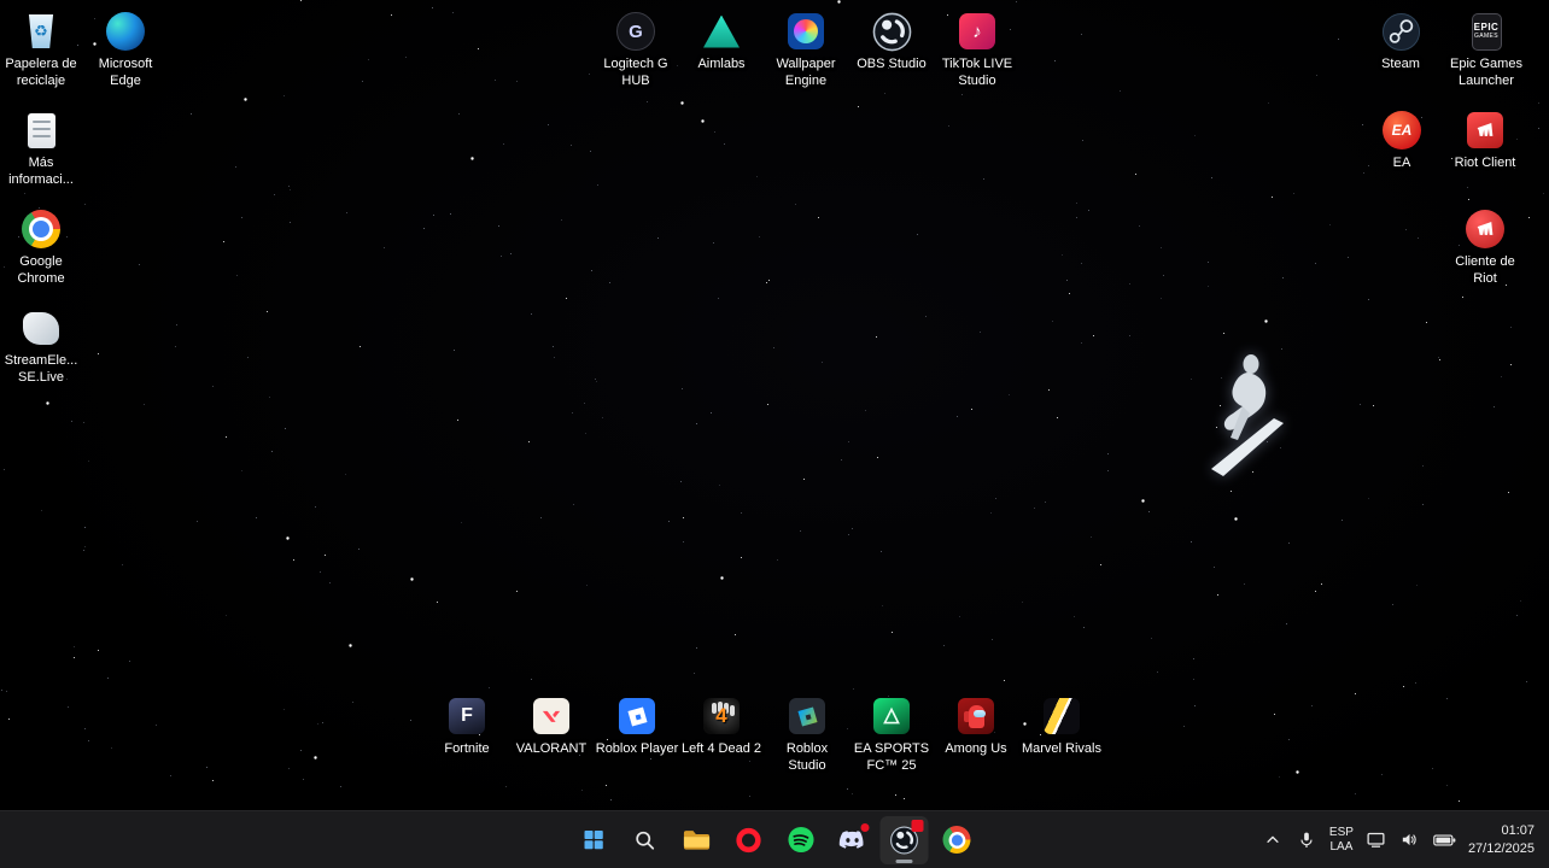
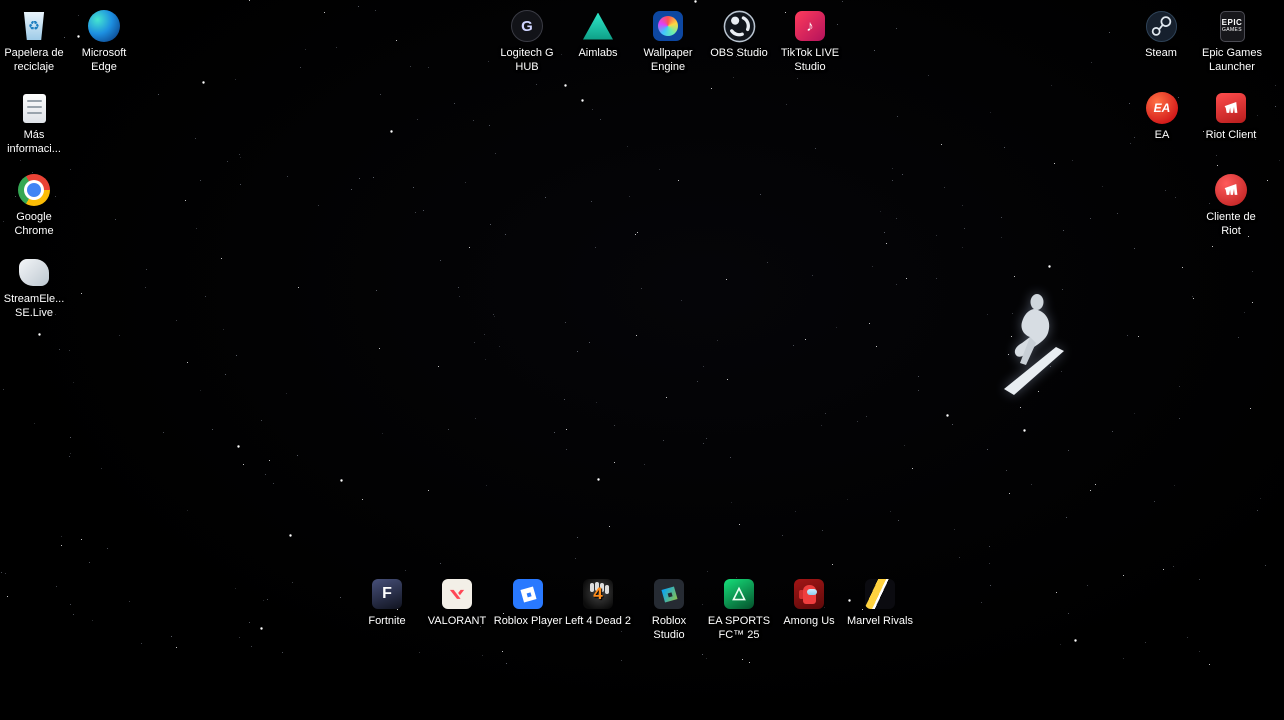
  ♻
  Papelera de
  reciclaje
  Microsoft
  Edge
  Más
  informaci...
  Google
  Chrome
  StreamEle...
  SE.Live
  G
  Logitech G
  HUB
  Aimlabs
  Wallpaper
  Engine
  OBS Studio
  ♪
  TikTok LIVE
  Studio
  Steam
  EPIC
  Epic Games
  Launcher
  EA
  EA
  Riot Client
  Cliente de
  Riot
  F
  Fortnite
  VALORANT
  Roblox Player
  4
  Left 4 Dead 2
  Roblox
  Studio
  EA SPORTS
  FC™ 25
  Among Us
  Marvel Rivals
- ESP
- LAA
- 01:07
- 27/12/2025
